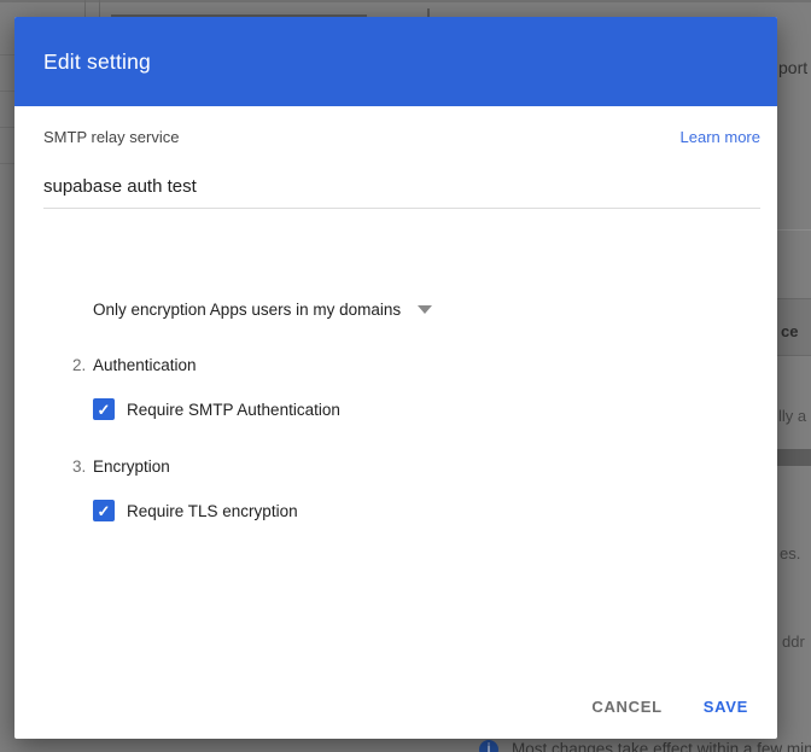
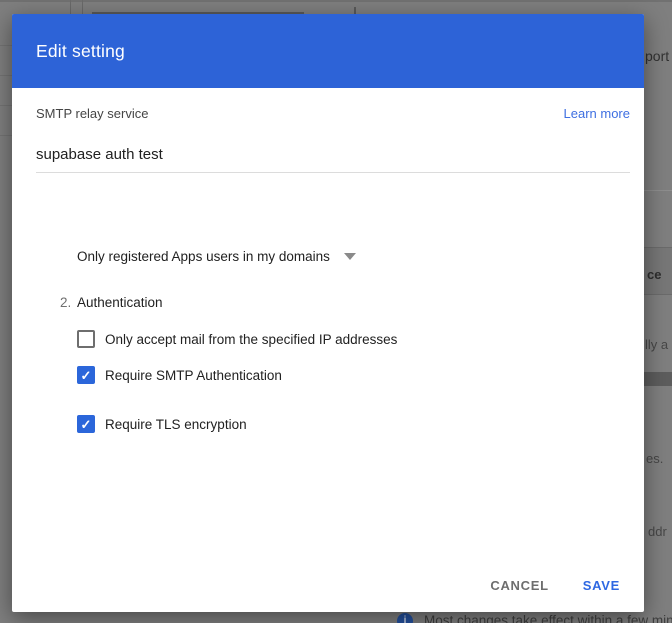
  port
  ce
  lly a
  es.
  ddr
  i
  Most changes take effect within a few min
  Edit setting
  SMTP relay service
  Learn more
  supabase auth test
- Only encryption Apps users in my domains
+ Only registered Apps users in my domains
  2. Authentication
+ Only accept mail from the specified IP addresses
  ✓
  Require SMTP Authentication
- 3. Encryption
  ✓
  Require TLS encryption
  CANCEL
  SAVE
